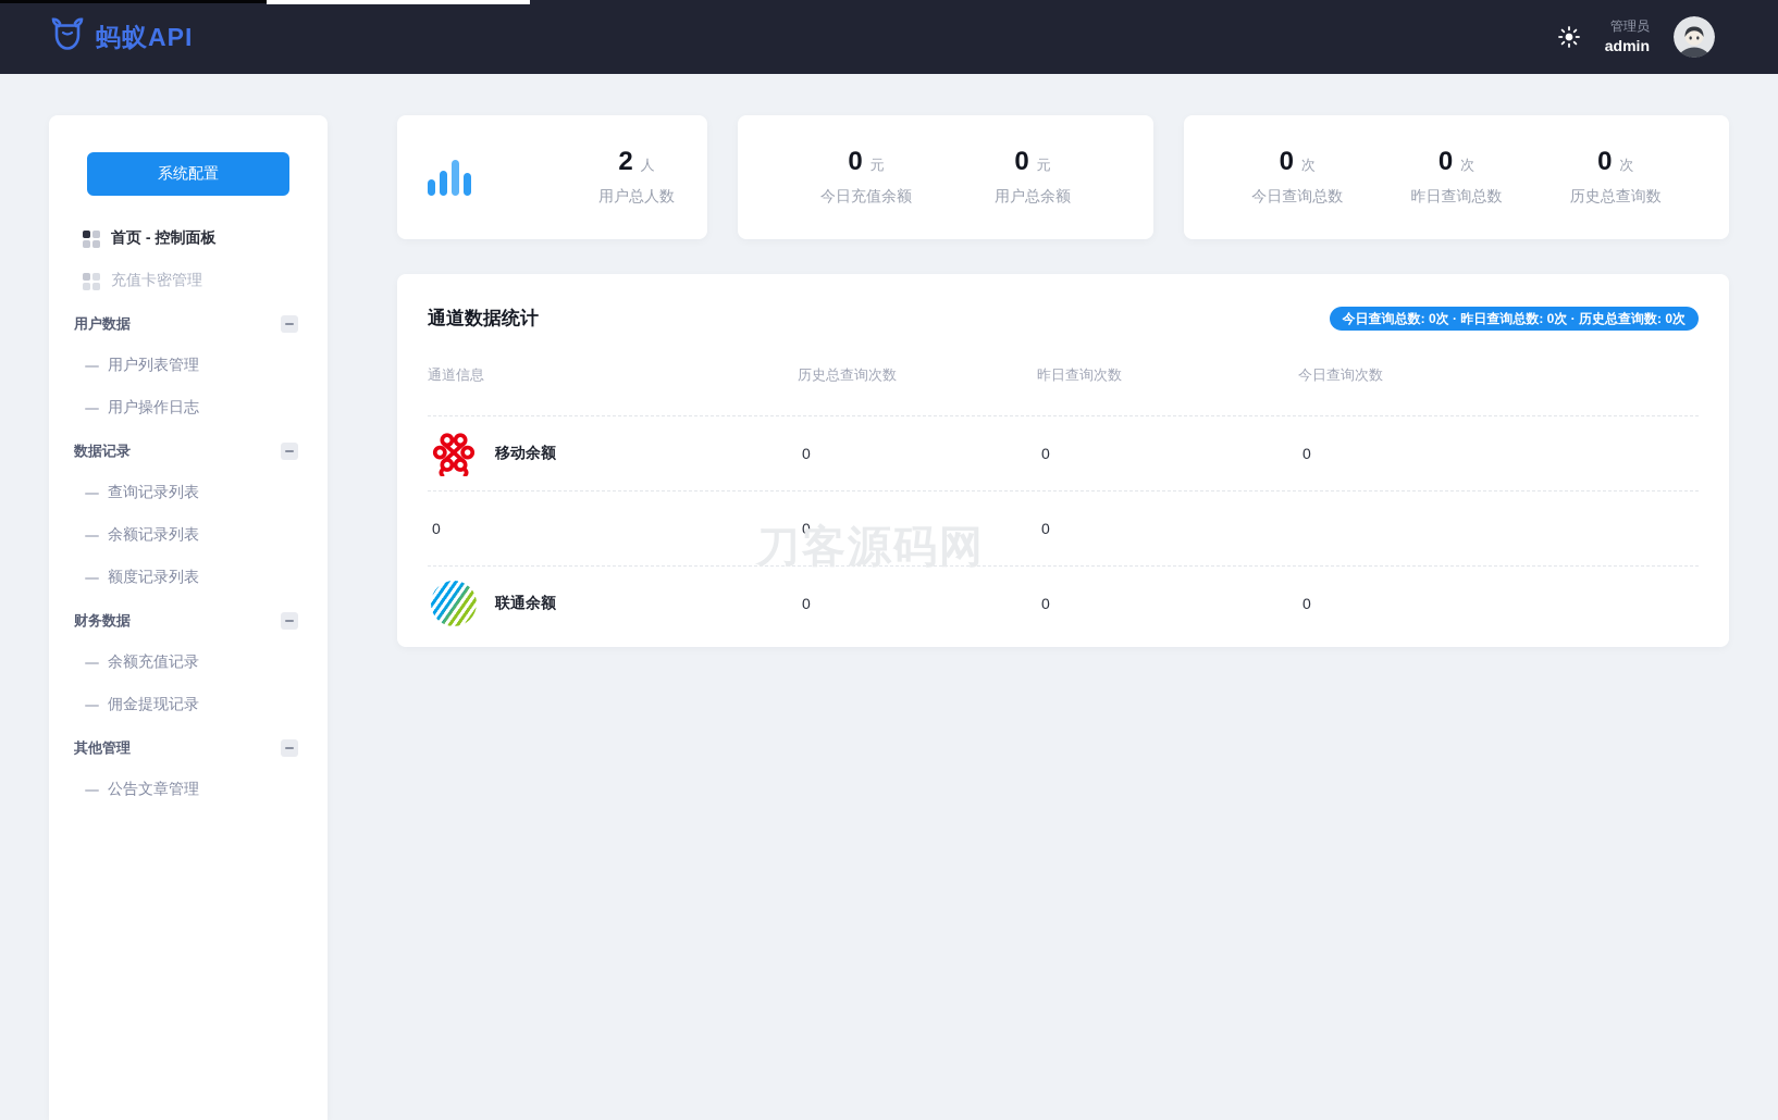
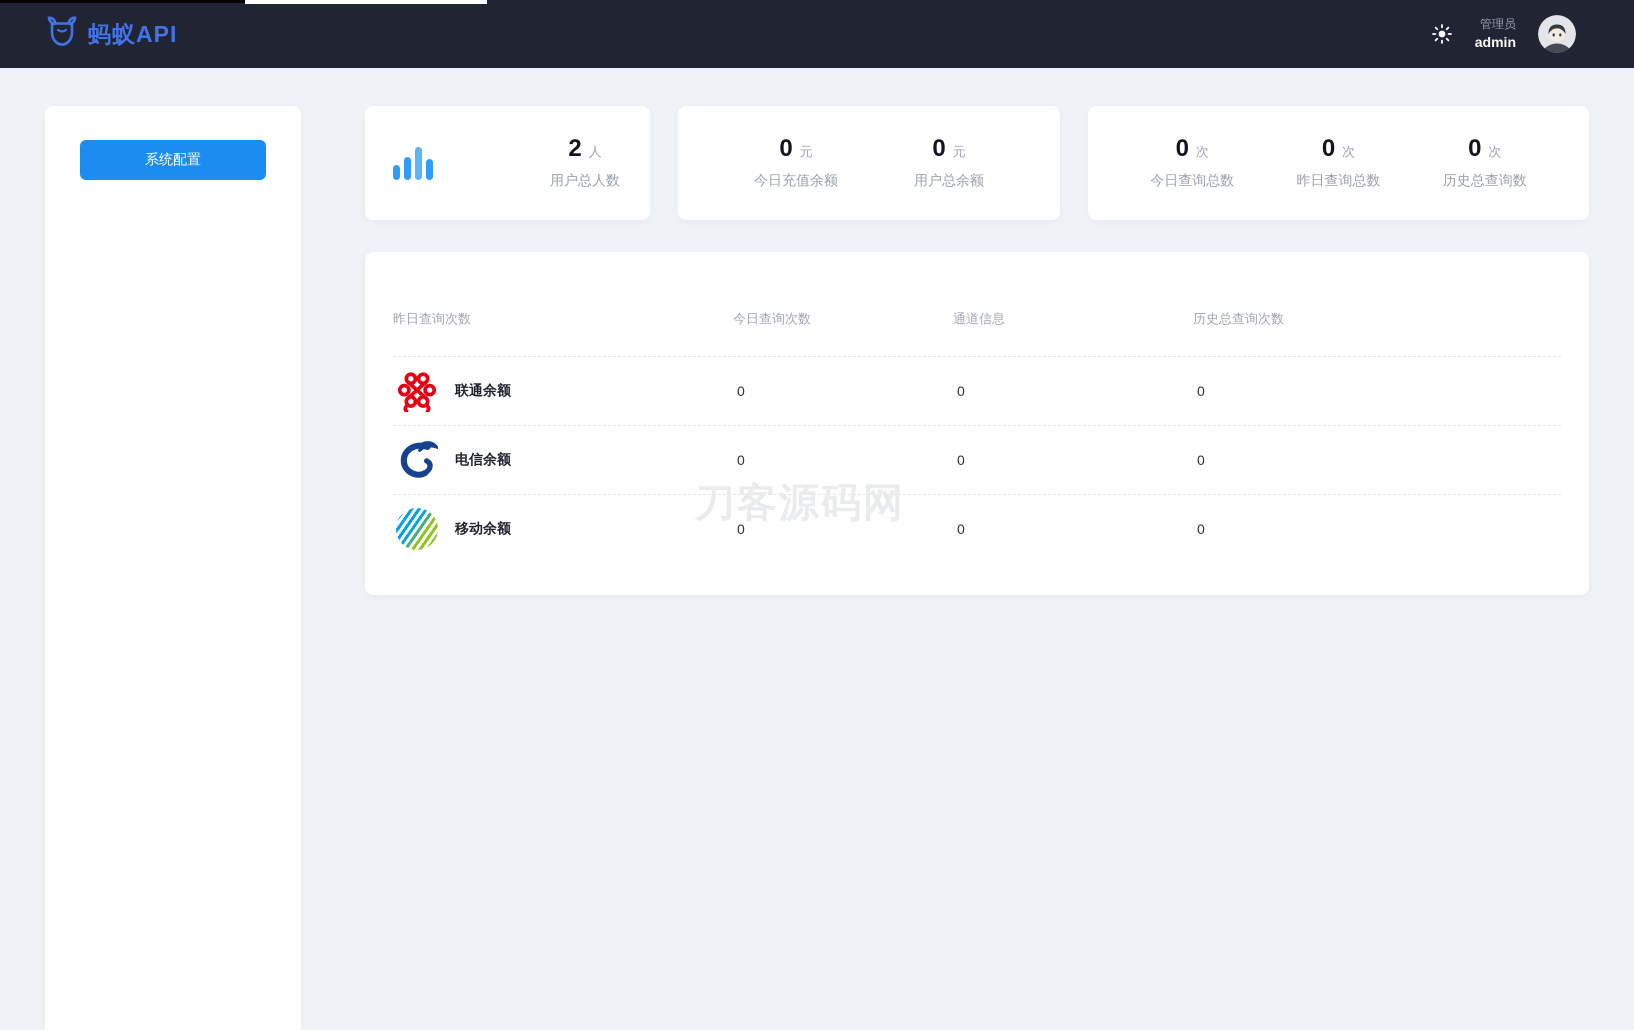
  蚂蚁API
  管理员
  admin
  系统配置
- 首页 - 控制面板
- 充值卡密管理
- 用户数据
- 用户列表管理
- 用户操作日志
- 数据记录
- 查询记录列表
- 余额记录列表
- 额度记录列表
- 财务数据
- 余额充值记录
- 佣金提现记录
- 其他管理
- 公告文章管理
  2
  人
  用户总人数
  0
  元
  今日充值余额
  0
  元
  用户总余额
  0
  次
  今日查询总数
  0
  次
  昨日查询总数
  0
  次
  历史总查询数
- 通道数据统计
- 今日查询总数: 0次 · 昨日查询总数: 0次 · 历史总查询数: 0次
- 通道信息
+ 昨日查询次数
- 历史总查询次数
+ 今日查询次数
- 昨日查询次数
+ 通道信息
- 今日查询次数
+ 历史总查询次数
- 移动余额
+ 联通余额
  0
  0
  0
+ 电信余额
  0
  0
  0
- 联通余额
+ 移动余额
  0
  0
  0
  刀客源码网
